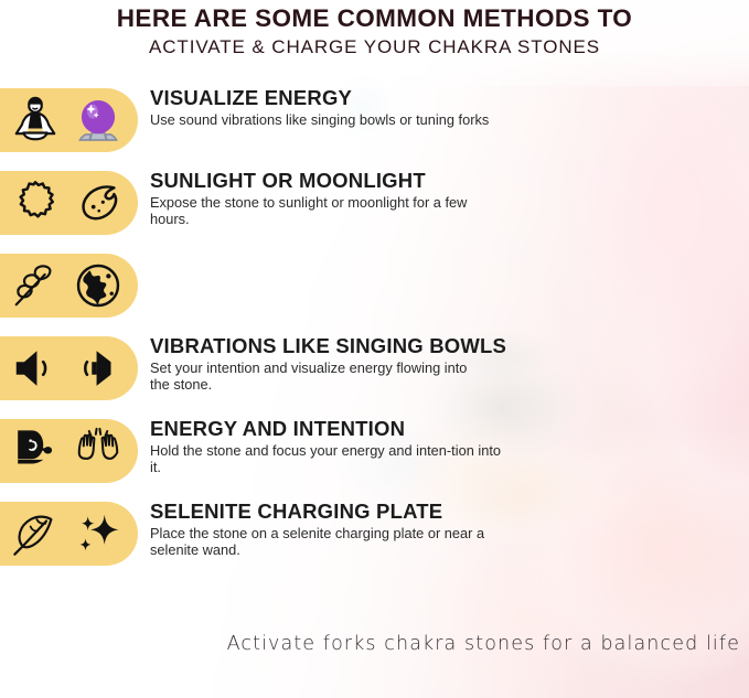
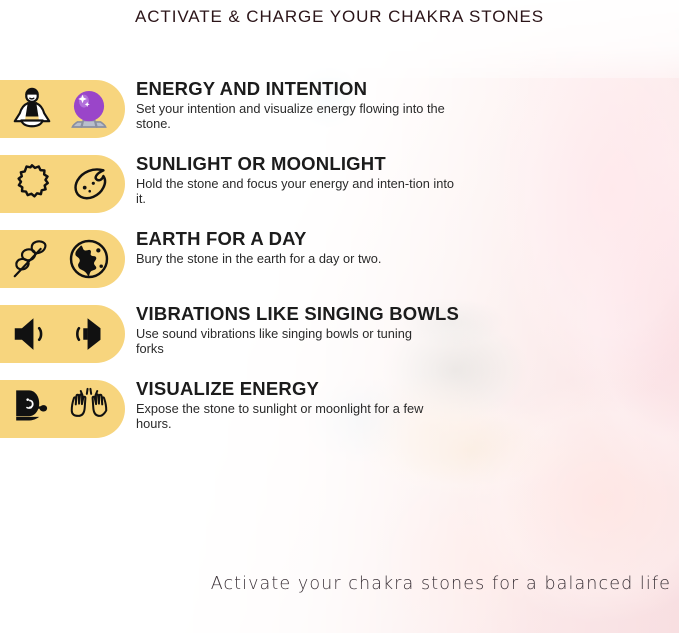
- HERE ARE SOME COMMON METHODS TO
  ACTIVATE & CHARGE YOUR CHAKRA STONES
- VISUALIZE ENERGY
+ ENERGY AND INTENTION
- Use sound vibrations like singing bowls or tuning forks
+ Set your intention and visualize energy flowing into the stone.
  SUNLIGHT OR MOONLIGHT
- Expose the stone to sunlight or moonlight for a few hours.
+ Hold the stone and focus your energy and inten-tion into it.
+ EARTH FOR A DAY
+ Bury the stone in the earth for a day or two.
  VIBRATIONS LIKE SINGING BOWLS
- Set your intention and visualize energy flowing into the stone.
+ Use sound vibrations like singing bowls or tuning forks
- ENERGY AND INTENTION
+ VISUALIZE ENERGY
- Hold the stone and focus your energy and inten-tion into it.
+ Expose the stone to sunlight or moonlight for a few hours.
- SELENITE CHARGING PLATE
- Place the stone on a selenite charging plate or near a selenite wand.
- Activate forks chakra stones for a balanced life
+ Activate your chakra stones for a balanced life
